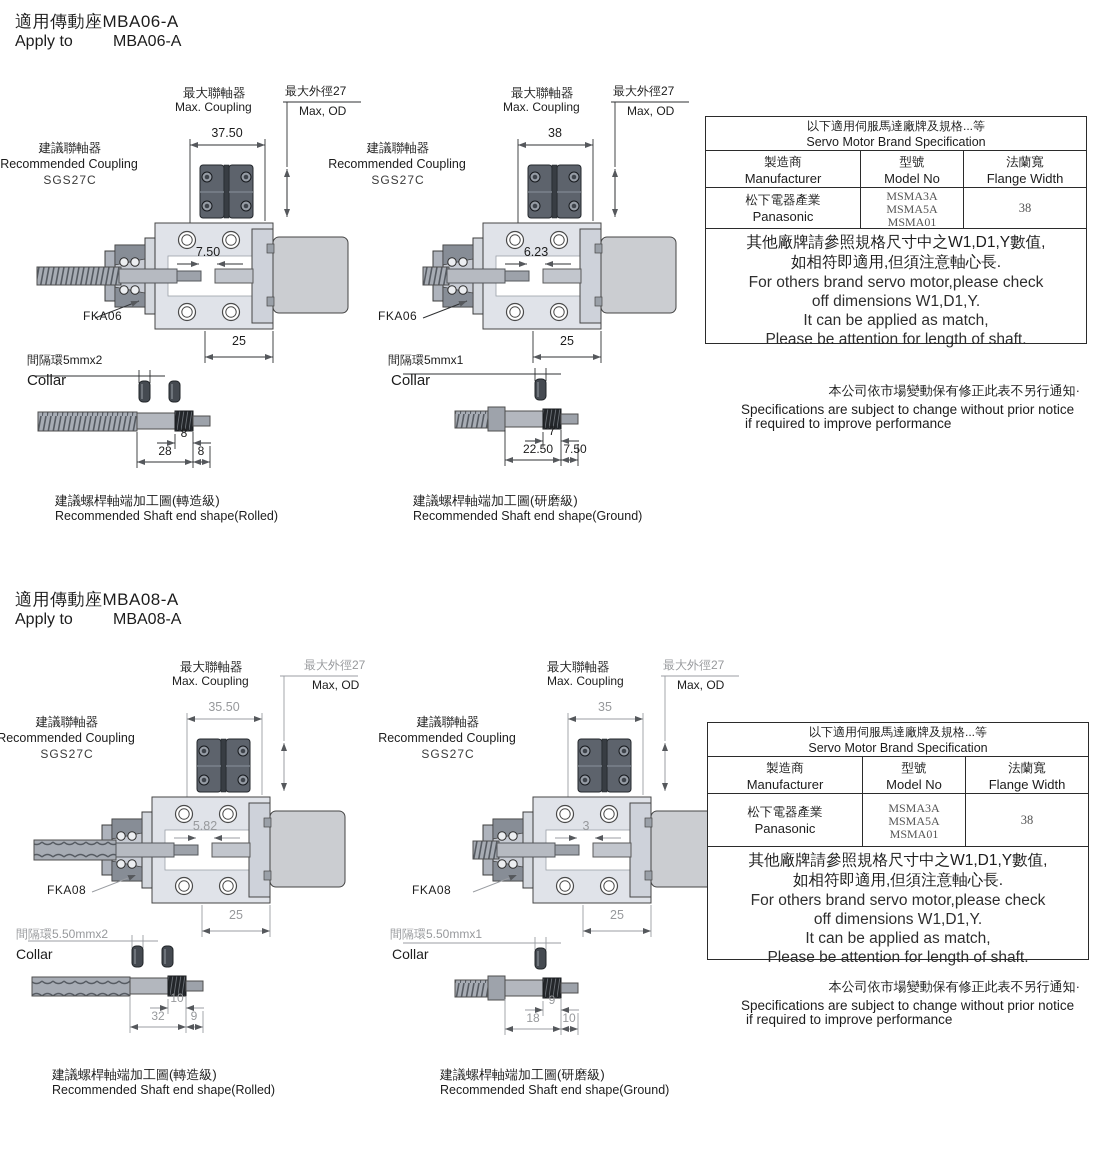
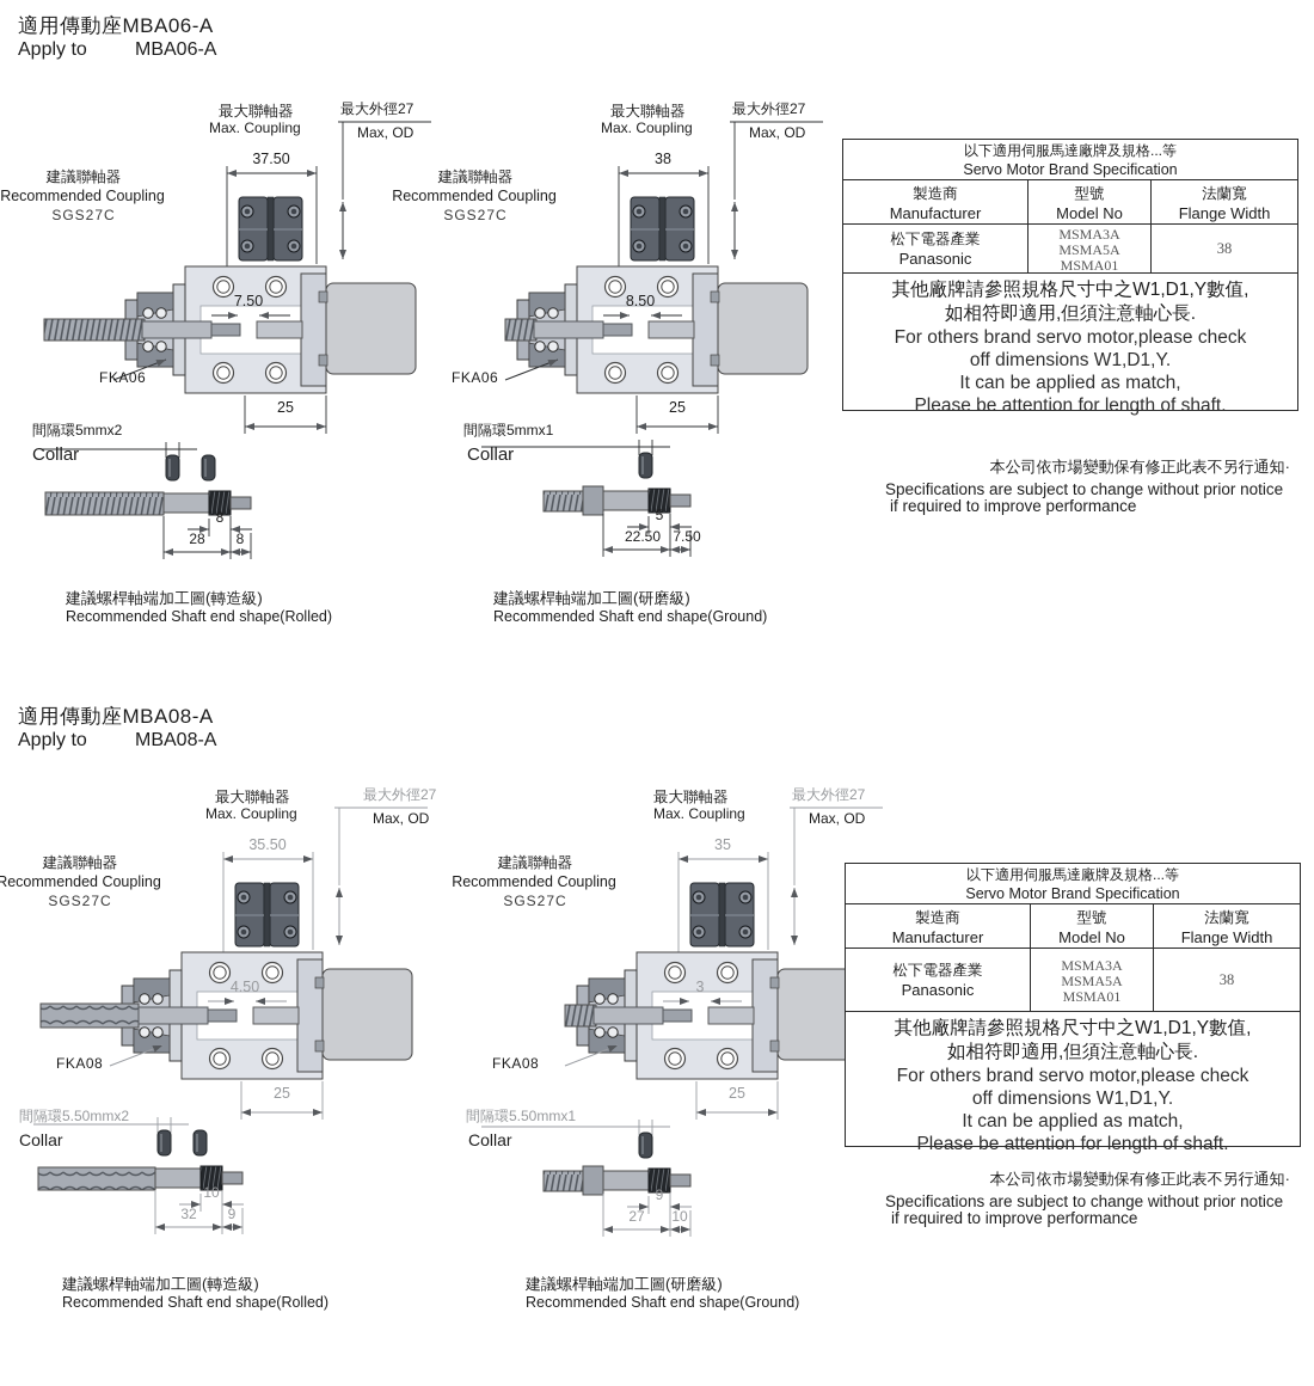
  適用傳動座MBA06-A
  Apply to
  MBA06-A
  適用傳動座MBA08-A
  Apply to
  MBA08-A
  最大聯軸器
  Max. Coupling
  37.50
  最大外徑27
  Max, OD
  建議聯軸器
  Recommended Coupling
  SGS27C
  7.50
  FKA06
  25
  間隔環5mmx2
  Collar
  8
  28
  8
  建議螺桿軸端加工圖(轉造級)
  Recommended Shaft end shape(Rolled)
  最大聯軸器
  Max. Coupling
  38
  最大外徑27
  Max, OD
  建議聯軸器
  Recommended Coupling
  SGS27C
- 6.23
+ 8.50
  FKA06
  25
  間隔環5mmx1
  Collar
- 7
+ 5
  22.50
  7.50
  建議螺桿軸端加工圖(研磨級)
  Recommended Shaft end shape(Ground)
  最大聯軸器
  Max. Coupling
  35.50
  最大外徑27
  Max, OD
  建議聯軸器
  Recommended Coupling
  SGS27C
- 5.82
+ 4.50
  FKA08
  25
  間隔環5.50mmx2
  Collar
  10
  32
  9
  建議螺桿軸端加工圖(轉造級)
  Recommended Shaft end shape(Rolled)
  最大聯軸器
  Max. Coupling
  35
  最大外徑27
  Max, OD
  建議聯軸器
  Recommended Coupling
  SGS27C
  3
  FKA08
  25
  間隔環5.50mmx1
  Collar
  9
- 18
+ 27
  10
  建議螺桿軸端加工圖(研磨級)
  Recommended Shaft end shape(Ground)
  以下適用伺服馬達廠牌及規格...等
  Servo Motor Brand Specification
  製造商
  Manufacturer
  型號
  Model No
  法蘭寬
  Flange Width
  松下電器產業
  Panasonic
  MSMA3A
  MSMA5A
  MSMA01
  38
  其他廠牌請參照規格尺寸中之W1,D1,Y數值,
  如相符即適用,但須注意軸心長.
  For others brand servo motor,please check
  off dimensions W1,D1,Y.
  It can be applied as match,
  Please be attention for length of shaft.
  本公司依市場變動保有修正此表不另行通知·
  Specifications are subject to change without prior notice
  if required to improve performance
  以下適用伺服馬達廠牌及規格...等
  Servo Motor Brand Specification
  製造商
  Manufacturer
  型號
  Model No
  法蘭寬
  Flange Width
  松下電器產業
  Panasonic
  MSMA3A
  MSMA5A
  MSMA01
  38
  其他廠牌請參照規格尺寸中之W1,D1,Y數值,
  如相符即適用,但須注意軸心長.
  For others brand servo motor,please check
  off dimensions W1,D1,Y.
  It can be applied as match,
  Please be attention for length of shaft.
  本公司依市場變動保有修正此表不另行通知·
  Specifications are subject to change without prior notice
  if required to improve performance
